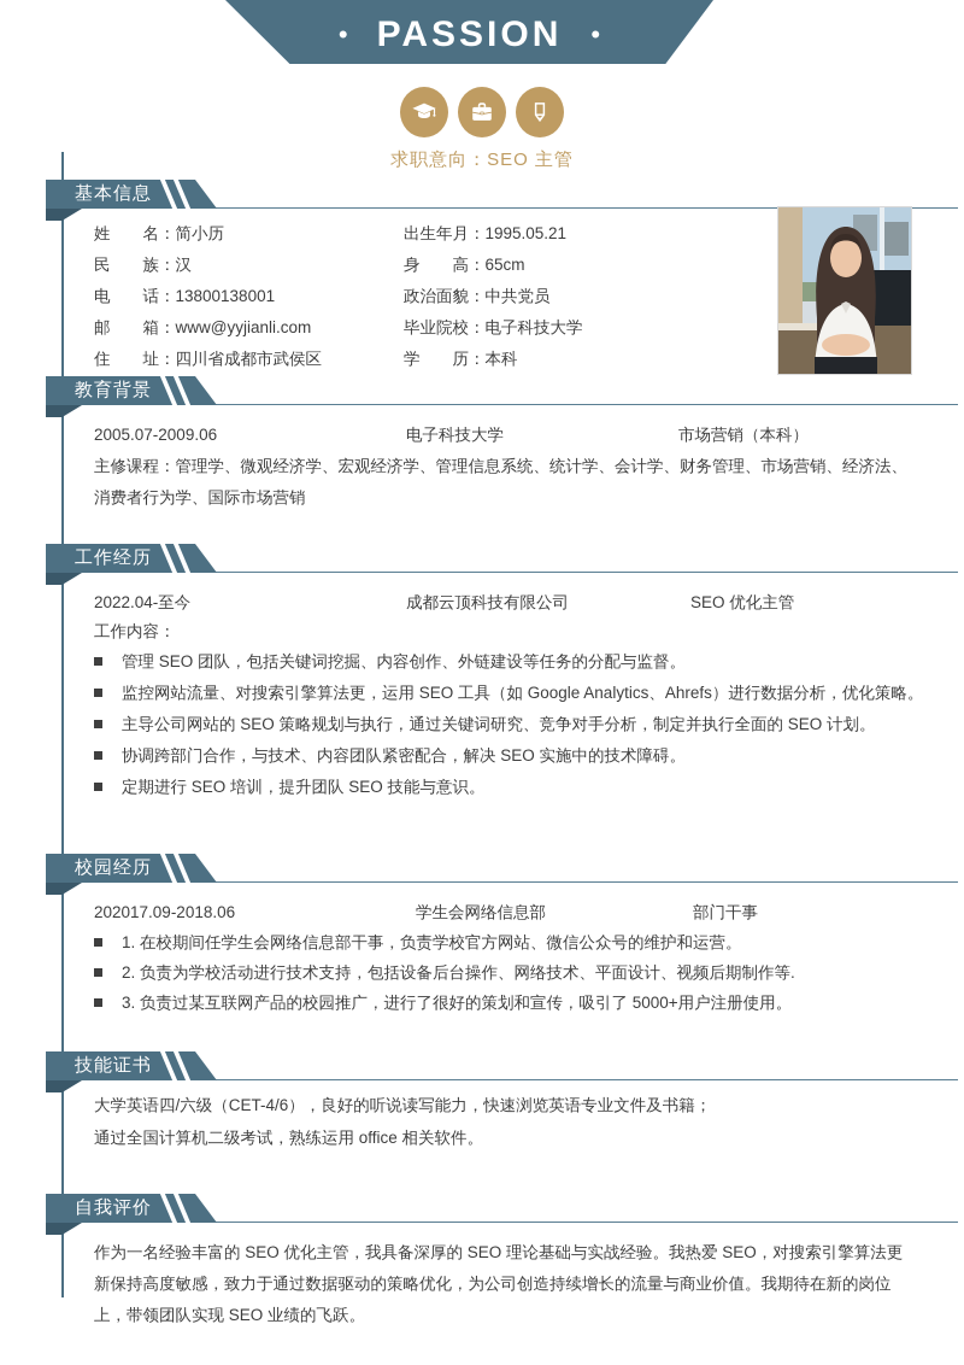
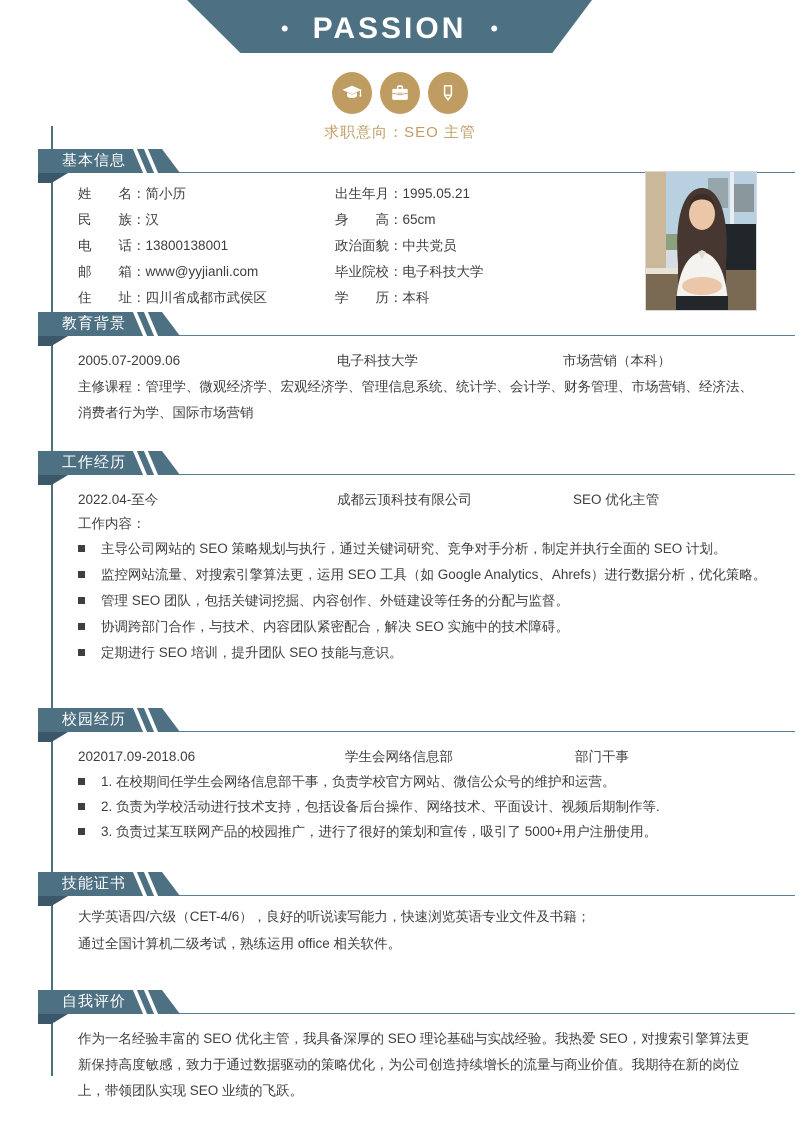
  •
  PASSION
  •
  求职意向：SEO 主管
  基本信息
  姓名：简小历
  民族：汉
  电话：13800138001
  邮箱：www@yyjianli.com
  住址：四川省成都市武侯区
  出生年月：1995.05.21
  身高：65cm
  政治面貌：中共党员
  毕业院校：电子科技大学
  学历：本科
  教育背景
  2005.07-2009.06
  电子科技大学
  市场营销（本科）
  主修课程：管理学、微观经济学、宏观经济学、管理信息系统、统计学、会计学、财务管理、市场营销、经济法、
  消费者行为学、国际市场营销
  工作经历
  2022.04-至今
  成都云顶科技有限公司
  SEO 优化主管
  工作内容：
- 管理 SEO 团队，包括关键词挖掘、内容创作、外链建设等任务的分配与监督。
+ 主导公司网站的 SEO 策略规划与执行，通过关键词研究、竞争对手分析，制定并执行全面的 SEO 计划。
  监控网站流量、对搜索引擎算法更，运用 SEO 工具（如 Google Analytics、Ahrefs）进行数据分析，优化策略。
- 主导公司网站的 SEO 策略规划与执行，通过关键词研究、竞争对手分析，制定并执行全面的 SEO 计划。
+ 管理 SEO 团队，包括关键词挖掘、内容创作、外链建设等任务的分配与监督。
  协调跨部门合作，与技术、内容团队紧密配合，解决 SEO 实施中的技术障碍。
  定期进行 SEO 培训，提升团队 SEO 技能与意识。
  校园经历
  202017.09-2018.06
  学生会网络信息部
  部门干事
  1. 在校期间任学生会网络信息部干事，负责学校官方网站、微信公众号的维护和运营。
  2. 负责为学校活动进行技术支持，包括设备后台操作、网络技术、平面设计、视频后期制作等.
  3. 负责过某互联网产品的校园推广，进行了很好的策划和宣传，吸引了 5000+用户注册使用。
  技能证书
  大学英语四/六级（CET-4/6），良好的听说读写能力，快速浏览英语专业文件及书籍；
  通过全国计算机二级考试，熟练运用 office 相关软件。
  自我评价
  作为一名经验丰富的 SEO 优化主管，我具备深厚的 SEO 理论基础与实战经验。我热爱 SEO，对搜索引擎算法更
  新保持高度敏感，致力于通过数据驱动的策略优化，为公司创造持续增长的流量与商业价值。我期待在新的岗位
  上，带领团队实现 SEO 业绩的飞跃。
